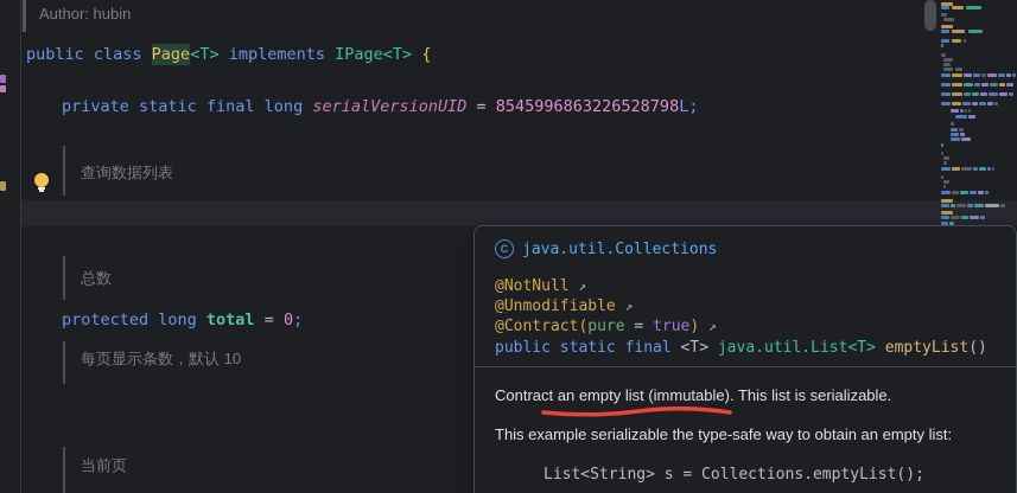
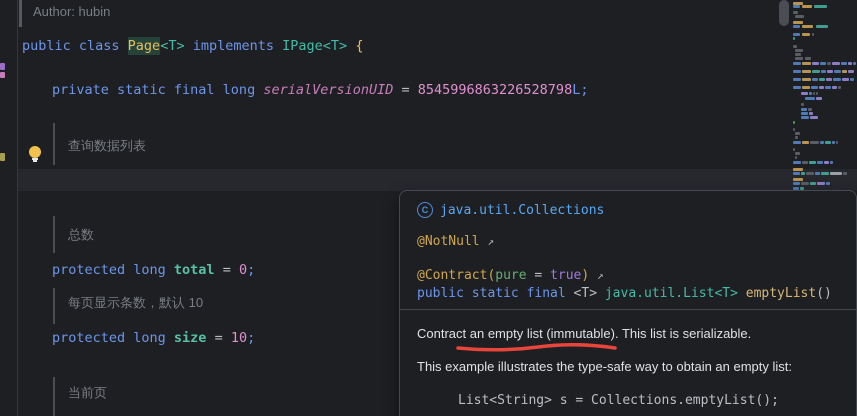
  Author: hubin
  public class Page<T> implements IPage<T> {
  private static final long serialVersionUID = 8545996863226528798L;
  查询数据列表
  总数
  protected long total = 0;
  每页显示条数，默认 10
+ protected long size = 10;
  当前页
  C
  java.util.Collections
  @NotNull ↗
- @Unmodifiable ↗
  @Contract(pure = true) ↗
  public static final <T> java.util.List<T> emptyList()
  Contract an empty list (immutable). This list is serializable.
- This example serializable the type-safe way to obtain an empty list:
+ This example illustrates the type-safe way to obtain an empty list:
  List<String> s = Collections.emptyList();
